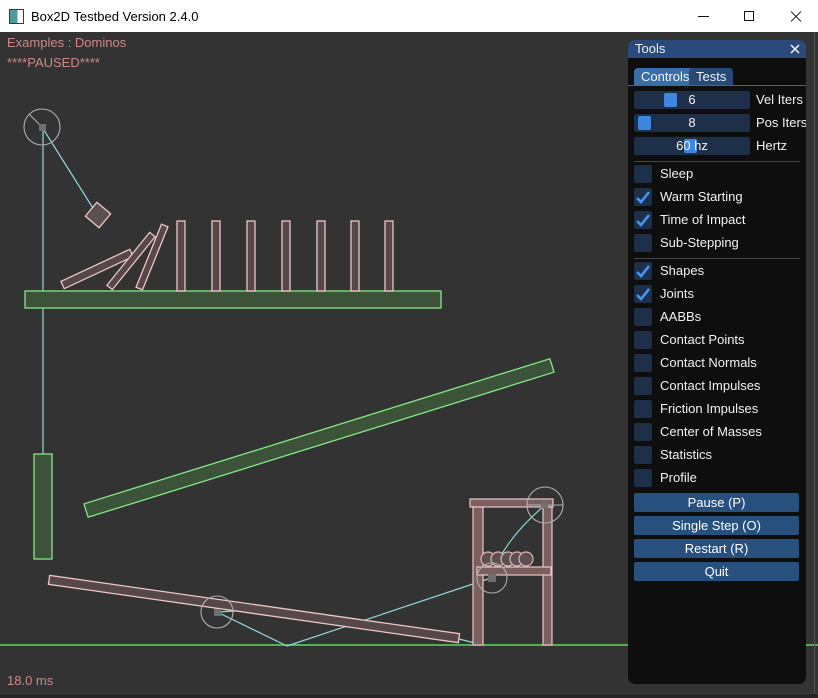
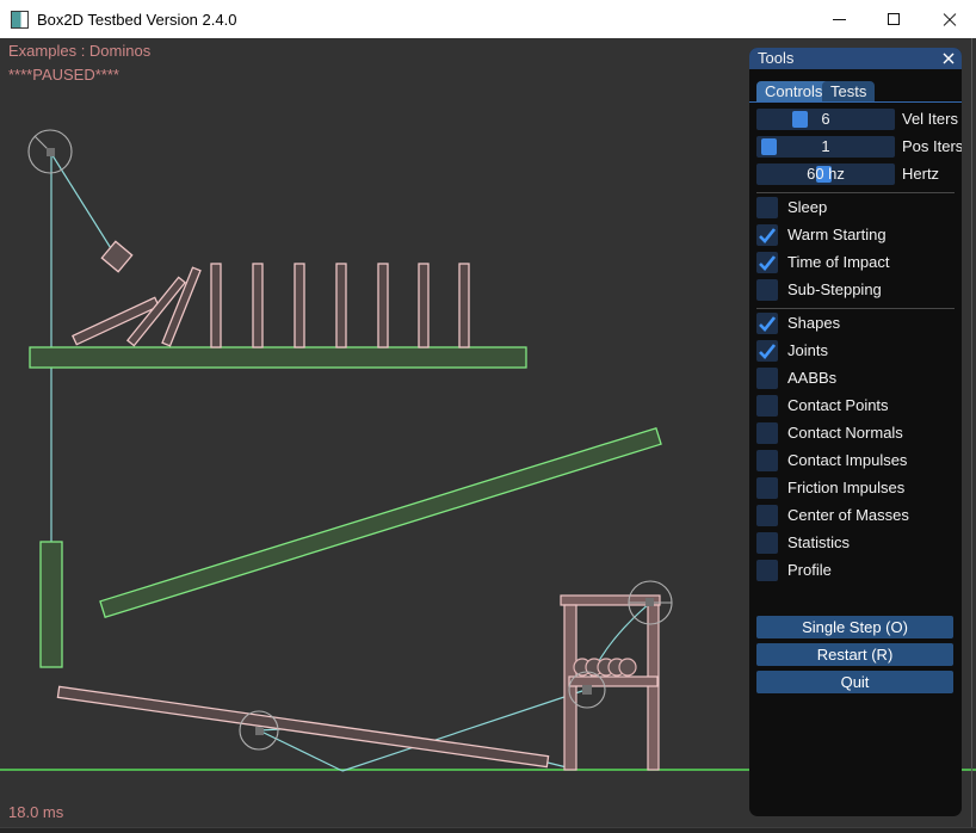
  Box2D Testbed Version 2.4.0
  Examples : Dominos
  ****PAUSED****
  18.0 ms
  Tools
  Controls
  Tests
  6
  Vel Iters
- 8
+ 1
  Pos Iters
  60 hz
  Hertz
  Sleep
  Warm Starting
  Time of Impact
  Sub-Stepping
  Shapes
  Joints
  AABBs
  Contact Points
  Contact Normals
  Contact Impulses
  Friction Impulses
  Center of Masses
  Statistics
  Profile
- Pause (P)
  Single Step (O)
  Restart (R)
  Quit
